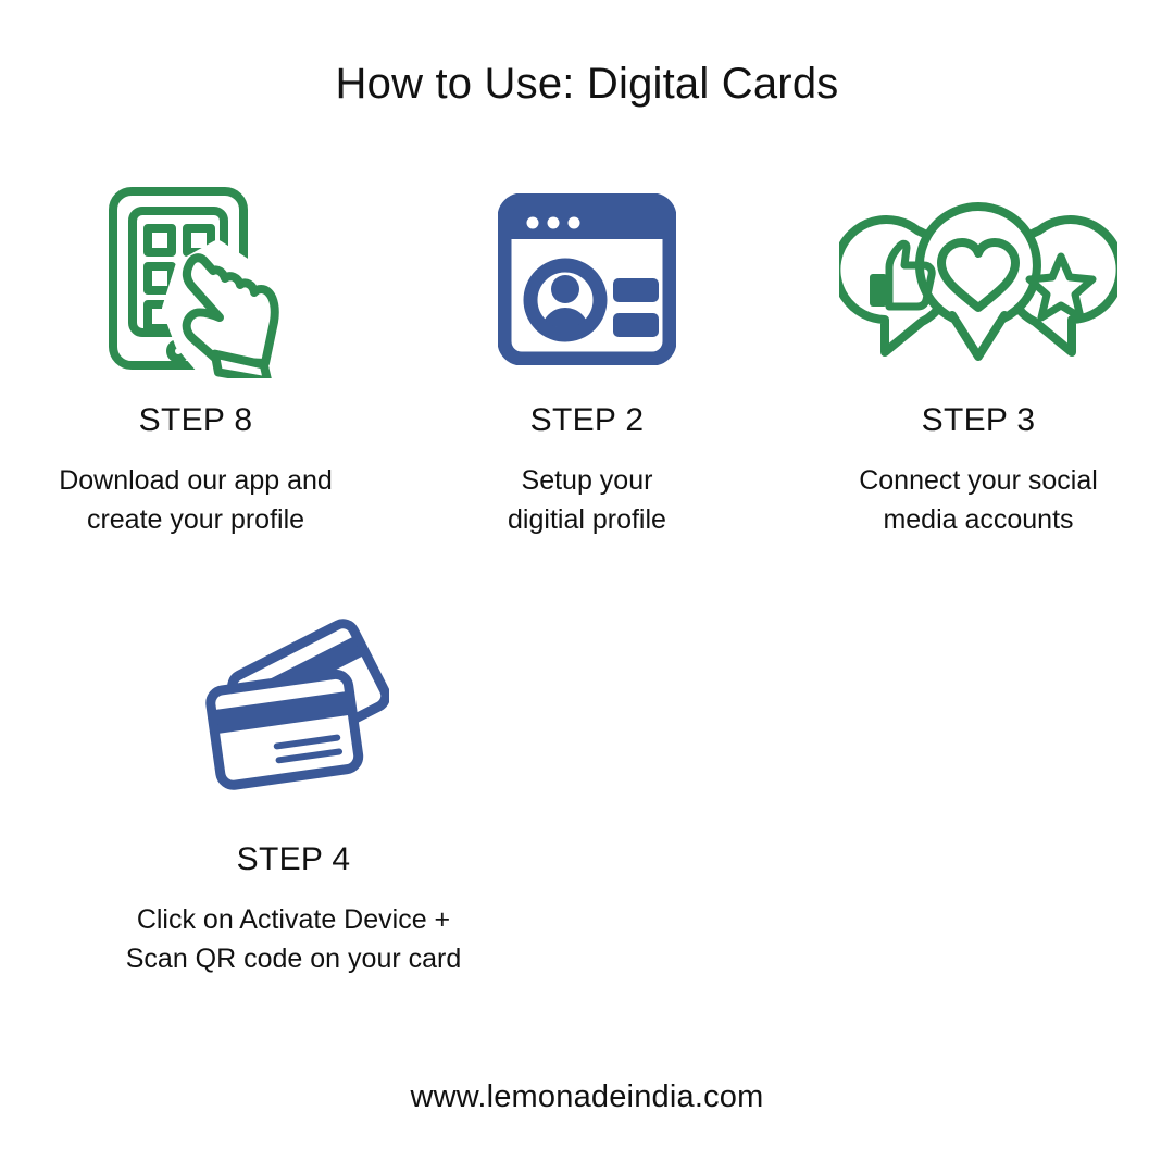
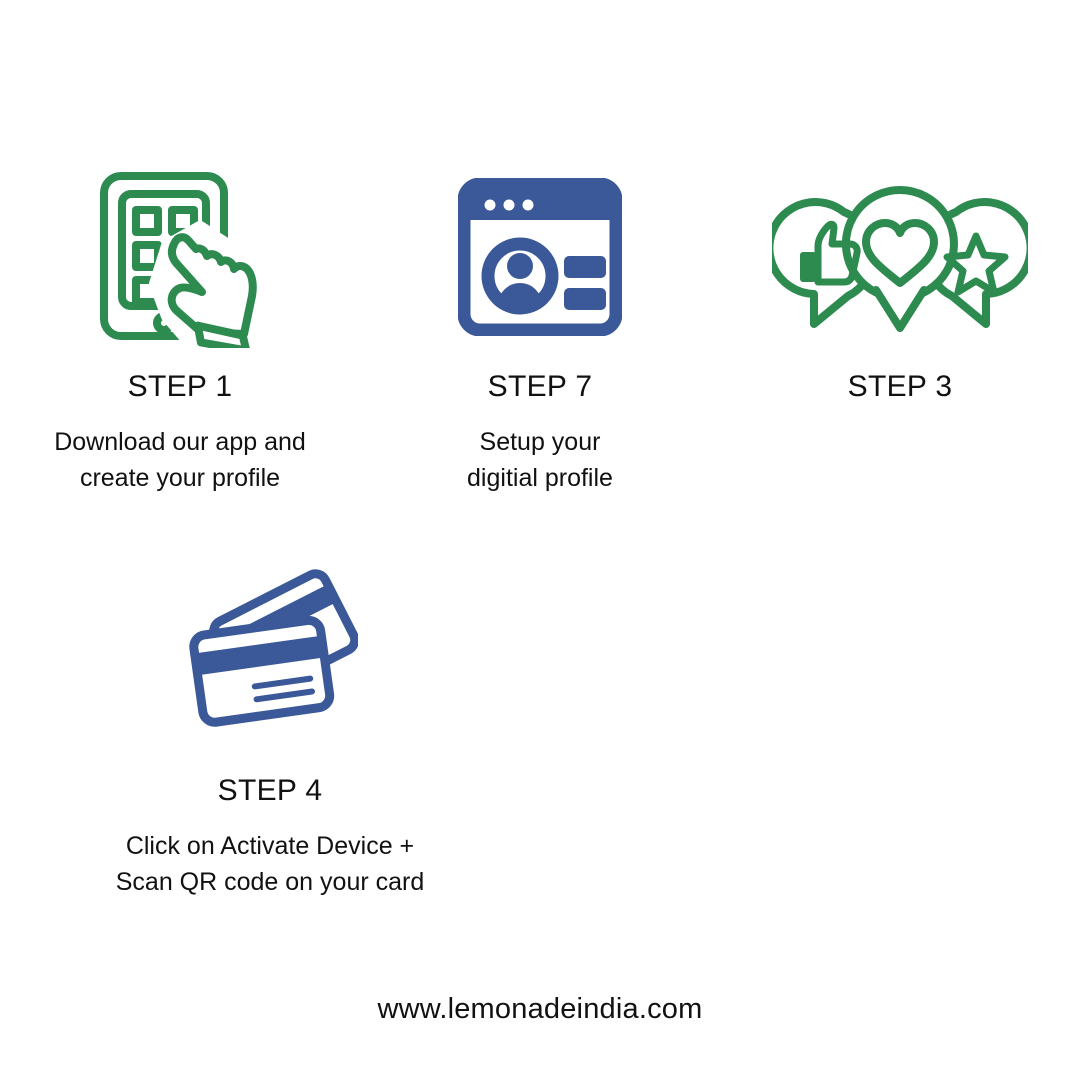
- How to Use: Digital Cards
- STEP 8
+ STEP 1
  Download our app and
  create your profile
- STEP 2
+ STEP 7
  Setup your
  digitial profile
  STEP 3
- Connect your social
- media accounts
  STEP 4
  Click on Activate Device +
  Scan QR code on your card
  www.lemonadeindia.com
